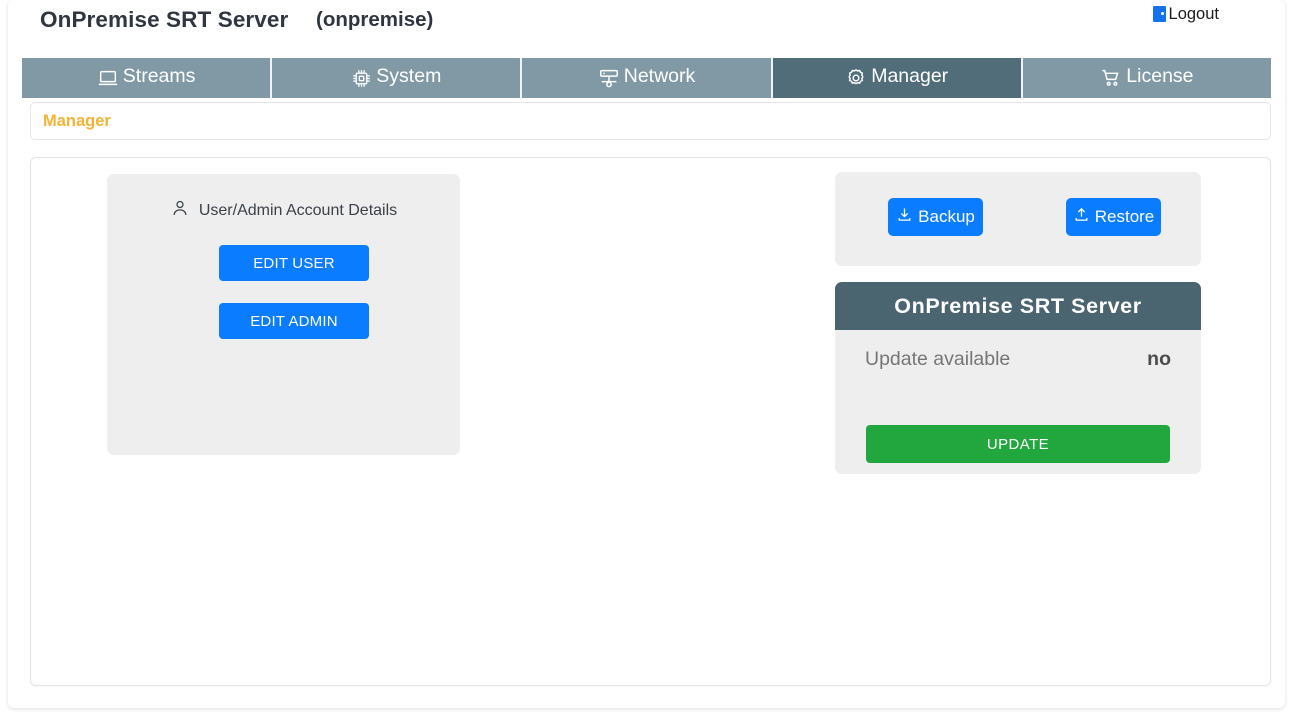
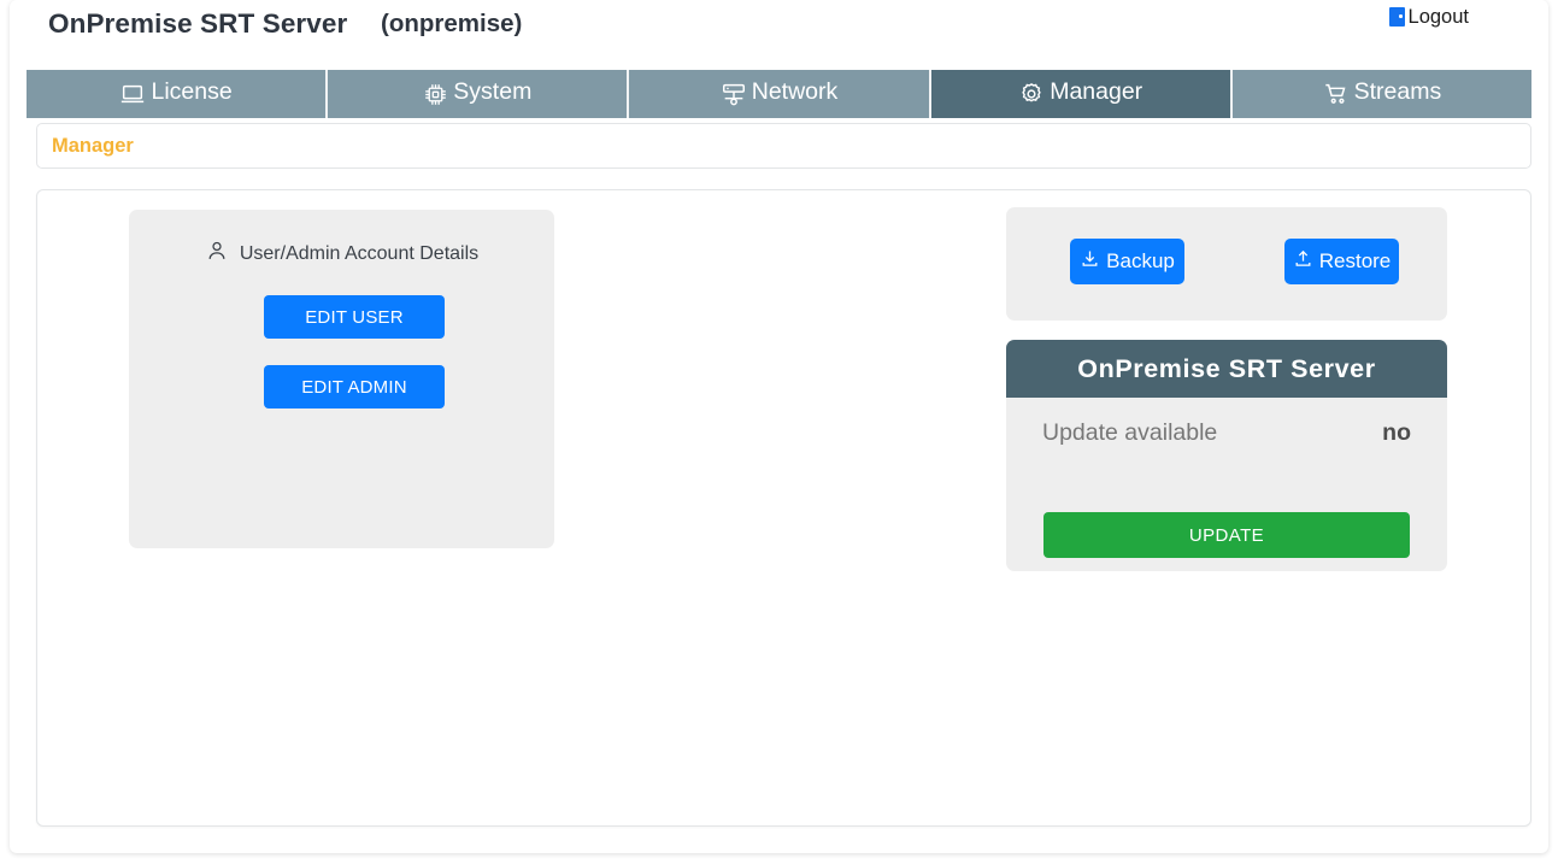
  OnPremise SRT Server
  (onpremise)
  Logout
- Streams
+ License
  System
  Network
  Manager
- License
+ Streams
  Manager
  User/Admin Account Details
  EDIT USER
  EDIT ADMIN
  Backup
  Restore
  OnPremise SRT Server
  Update available
  no
  UPDATE
